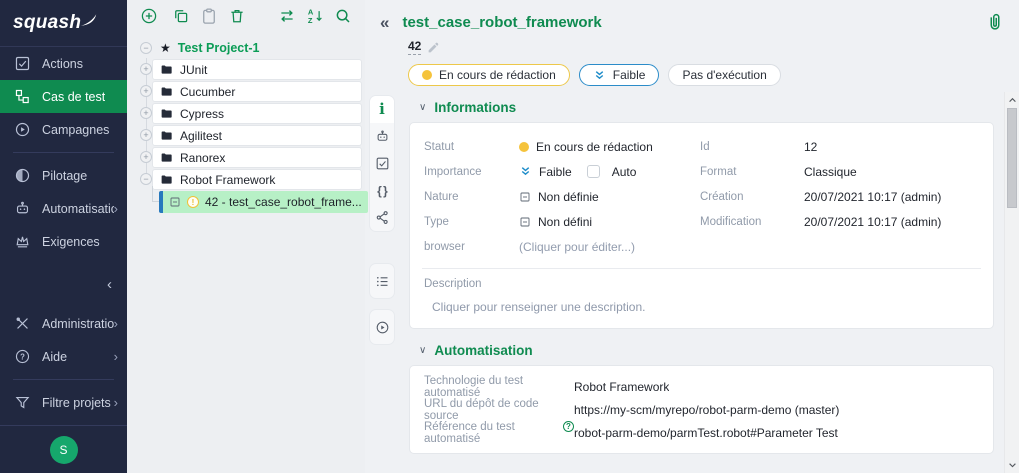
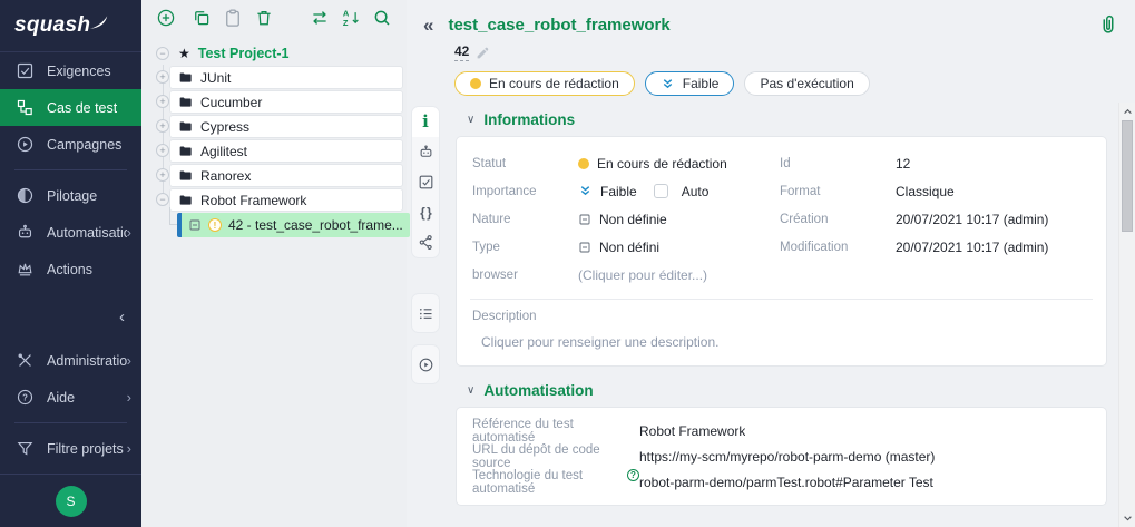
  squash
- Actions
+ Exigences
  Cas de test
  Campagnes
  Pilotage
  Automatisati
  ›
- Exigences
+ Actions
  ‹
  Administratio
  ›
  ?
  Aide
  ›
  Filtre projets
  ›
  S
  A
  Z
  −
  ★
  Test Project-1
  +
  JUnit
  +
  Cucumber
  +
  Cypress
  +
  Agilitest
  +
  Ranorex
  −
  Robot Framework
  !
  42 - test_case_robot_frame...
  «
  test_case_robot_framework
  42
  En cours de rédaction
  Faible
  Pas d'exécution
  i
  { }
  ∨
  Informations
  Statut
  En cours de rédaction
  Importance
  Faible
  Auto
  Nature
  Non définie
  Type
  Non défini
  browser
  (Cliquer pour éditer...)
  Id
  12
  Format
  Classique
  Création
  20/07/2021 10:17 (admin)
  Modification
  20/07/2021 10:17 (admin)
  Description
  Cliquer pour renseigner une description.
  ∨
  Automatisation
- Technologie du test automatisé
+ Référence du test automatisé
  Robot Framework
  URL du dépôt de code source
  https://my-scm/myrepo/robot-parm-demo (master)
- Référence du test automatisé
+ Technologie du test automatisé
  ?
  robot-parm-demo/parmTest.robot#Parameter Test
